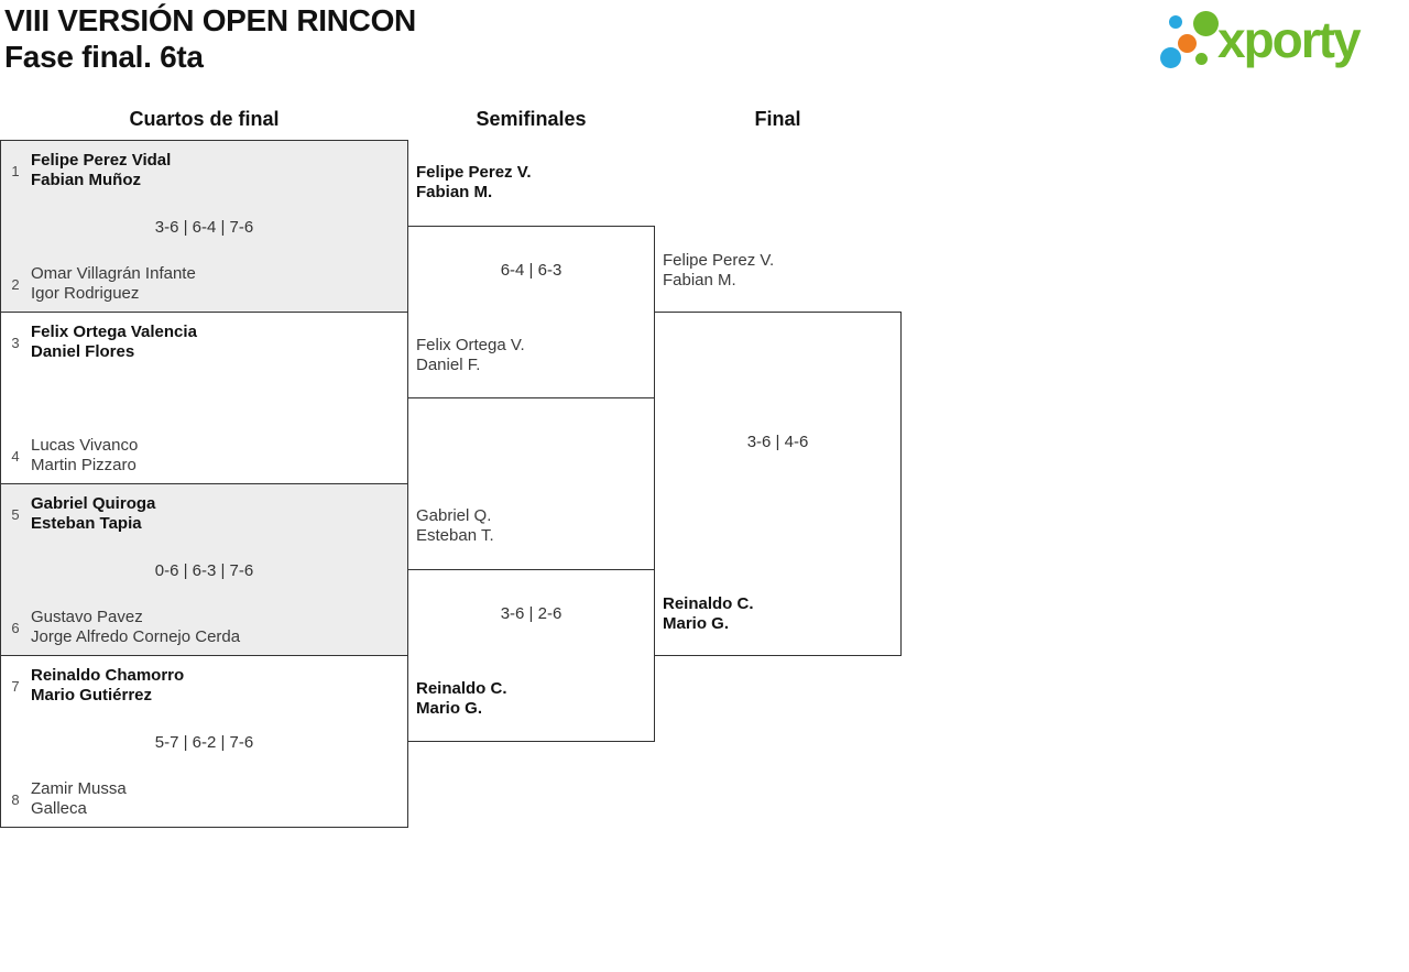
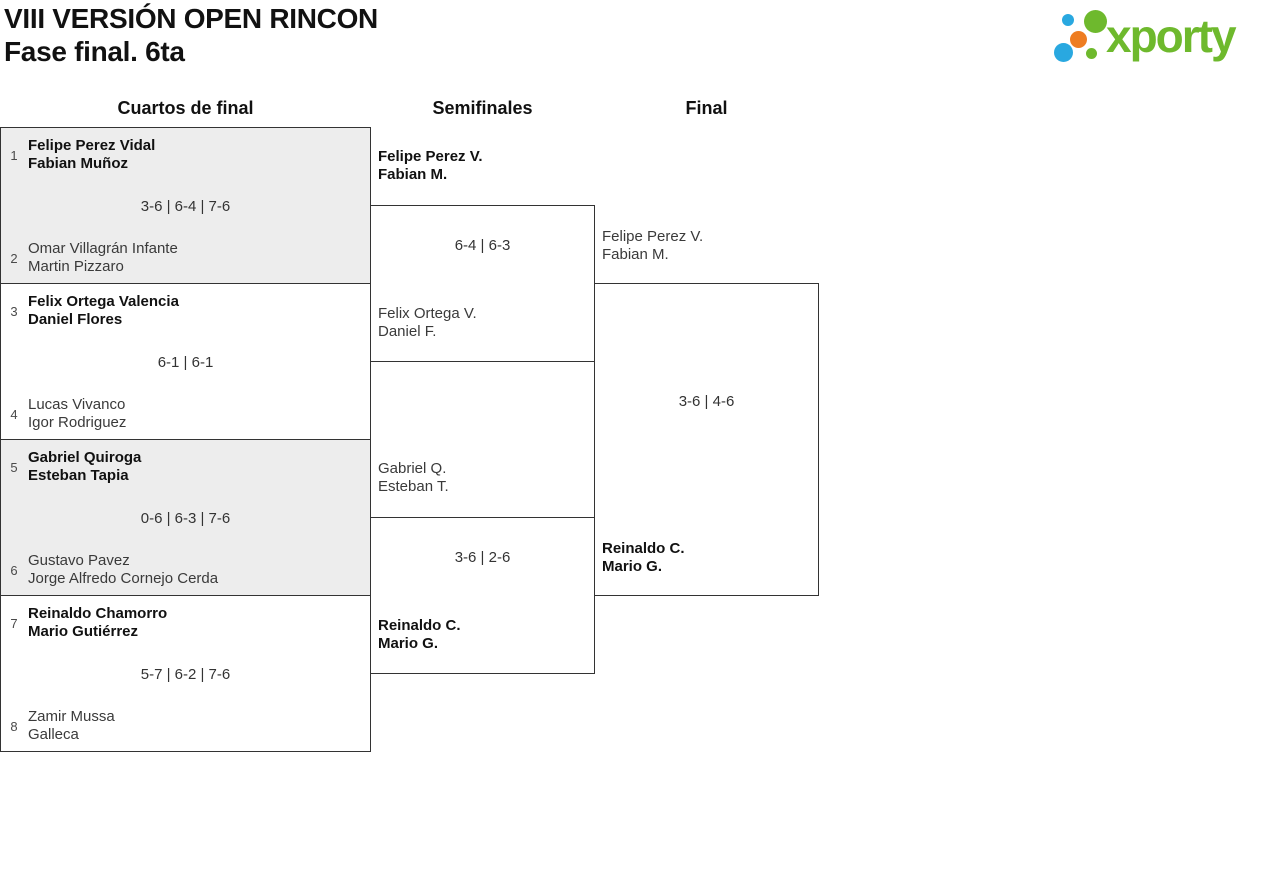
  VIII VERSIÓN OPEN RINCON
  Fase final. 6ta
  xporty
  Cuartos de final
  Semifinales
  Final
  1
  Felipe Perez Vidal
  Fabian Muñoz
  3-6 | 6-4 | 7-6
  2
  Omar Villagrán Infante
- Igor Rodriguez
+ Martin Pizzaro
  3
  Felix Ortega Valencia
  Daniel Flores
+ 6-1 | 6-1
  4
  Lucas Vivanco
- Martin Pizzaro
+ Igor Rodriguez
  5
  Gabriel Quiroga
  Esteban Tapia
  0-6 | 6-3 | 7-6
  6
  Gustavo Pavez
  Jorge Alfredo Cornejo Cerda
  7
  Reinaldo Chamorro
  Mario Gutiérrez
  5-7 | 6-2 | 7-6
  8
  Zamir Mussa
  Galleca
  Felipe Perez V.
  Fabian M.
  6-4 | 6-3
  Felix Ortega V.
  Daniel F.
  Gabriel Q.
  Esteban T.
  3-6 | 2-6
  Reinaldo C.
  Mario G.
  Felipe Perez V.
  Fabian M.
  3-6 | 4-6
  Reinaldo C.
  Mario G.
